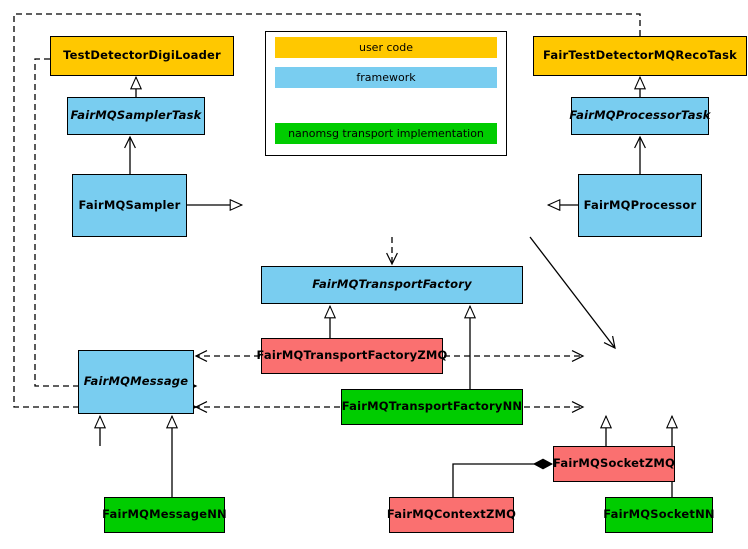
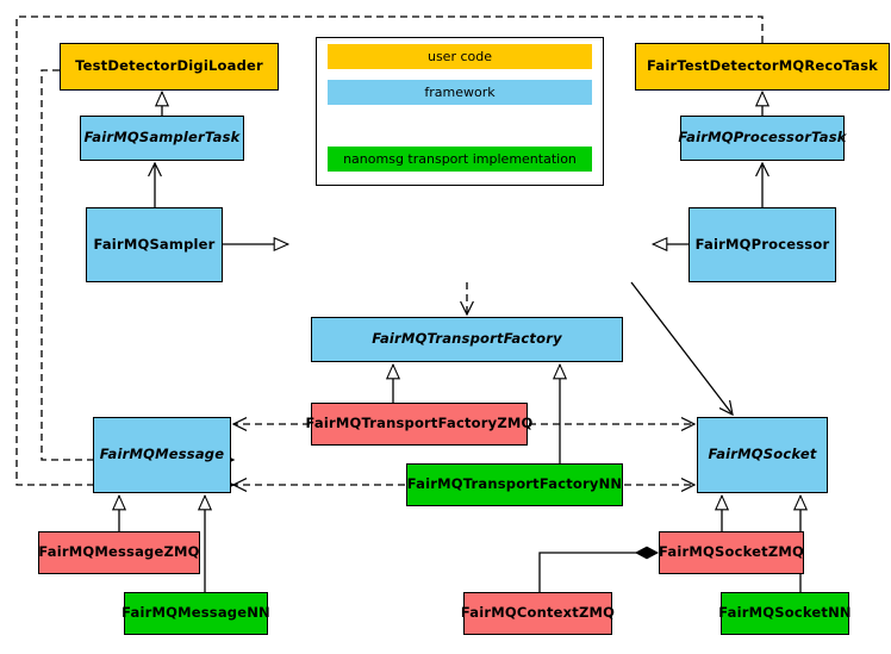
  user code
  framework
  nanomsg transport implementation
  TestDetectorDigiLoader
  FairMQSamplerTask
  FairMQSampler
  FairMQProcessor
  FairMQProcessorTask
  FairTestDetectorMQRecoTask
  FairMQTransportFactory
  FairMQTransportFactoryZMQ
  FairMQTransportFactoryNN
  FairMQMessage
+ FairMQSocket
+ FairMQMessageZMQ
  FairMQMessageNN
  FairMQSocketZMQ
  FairMQSocketNN
  FairMQContextZMQ
